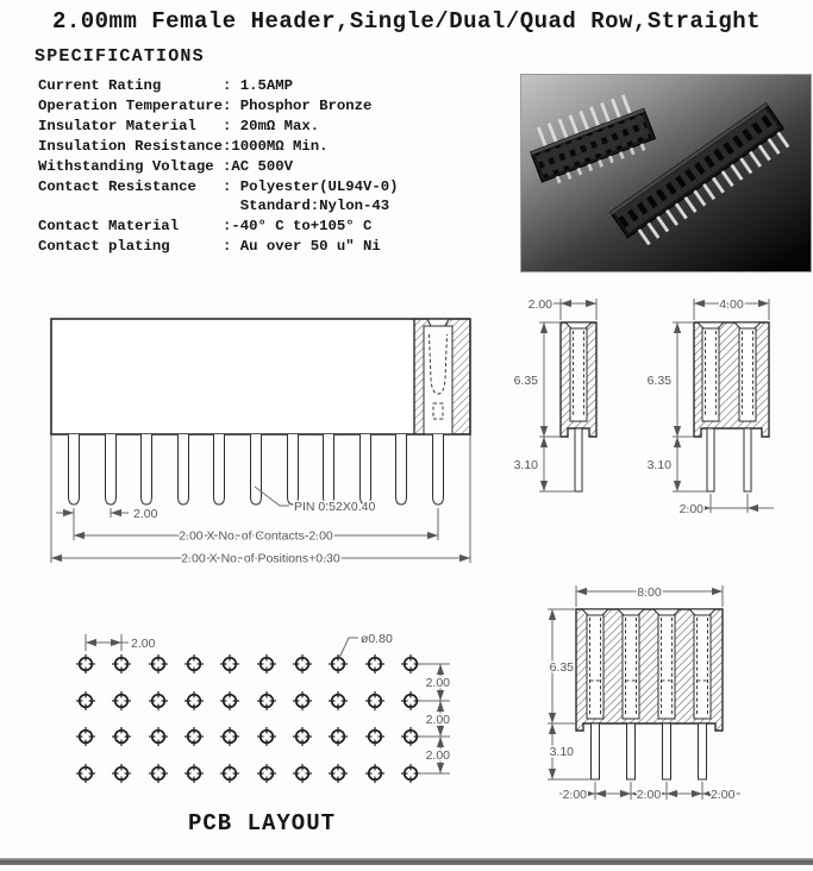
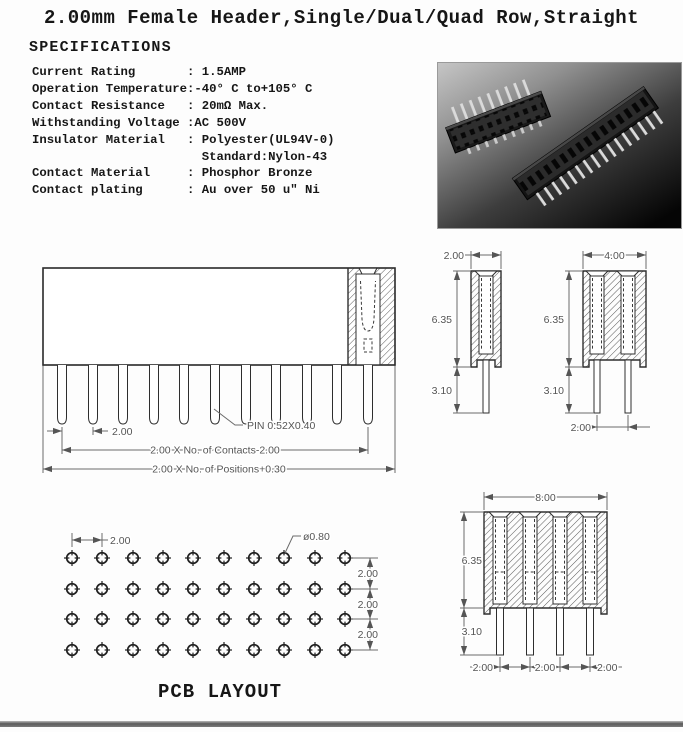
  2.00mm Female Header,Single/Dual/Quad Row,Straight
  SPECIFICATIONS
  Current Rating : 1.5AMP
- Operation Temperature: Phosphor Bronze
+ Operation Temperature:-40° C to+105° C
- Insulator Material : 20mΩ Max.
+ Contact Resistance : 20mΩ Max.
- Insulation Resistance:1000MΩ Min.
  Withstanding Voltage :AC 500V
- Contact Resistance : Polyester(UL94V-0)
+ Insulator Material : Polyester(UL94V-0)
  Standard:Nylon-43
- Contact Material :-40° C to+105° C
+ Contact Material : Phosphor Bronze
  Contact plating : Au over 50 u" Ni
  2.00
  PIN 0.52X0.40
  2.00 X No. of Contacts-2.00
  2.00 X No. of Positions+0.30
  2.00
  6.35
  3.10
  4.00
  6.35
  3.10
  2.00
  8.00
  6.35
  3.10
  2.00
  2.00
  2.00
  2.00
  ø0.80
  2.00
  2.00
  2.00
  PCB LAYOUT
